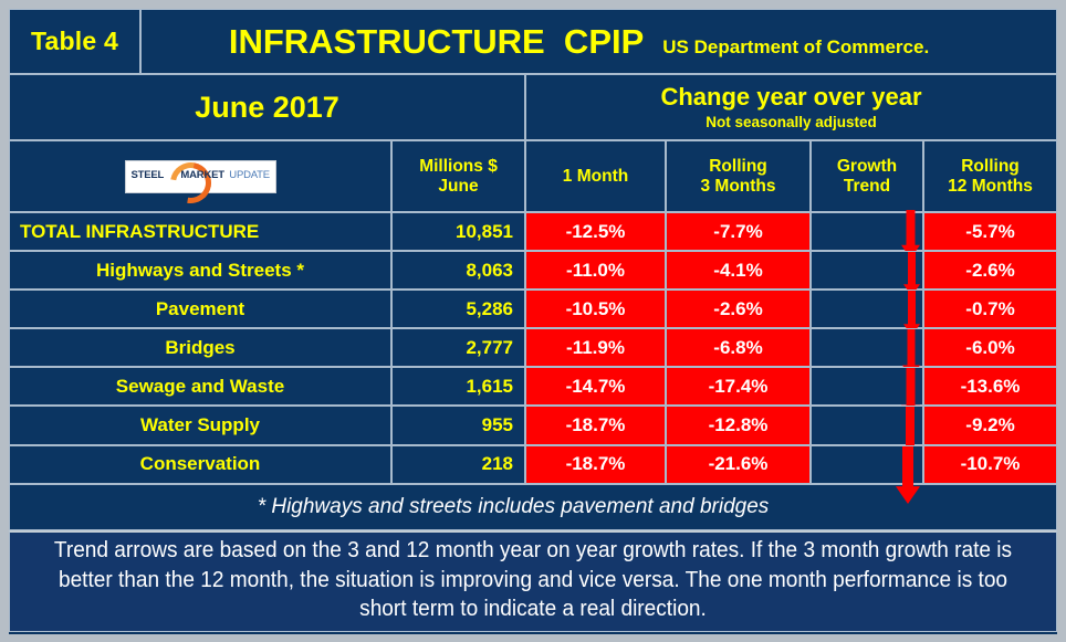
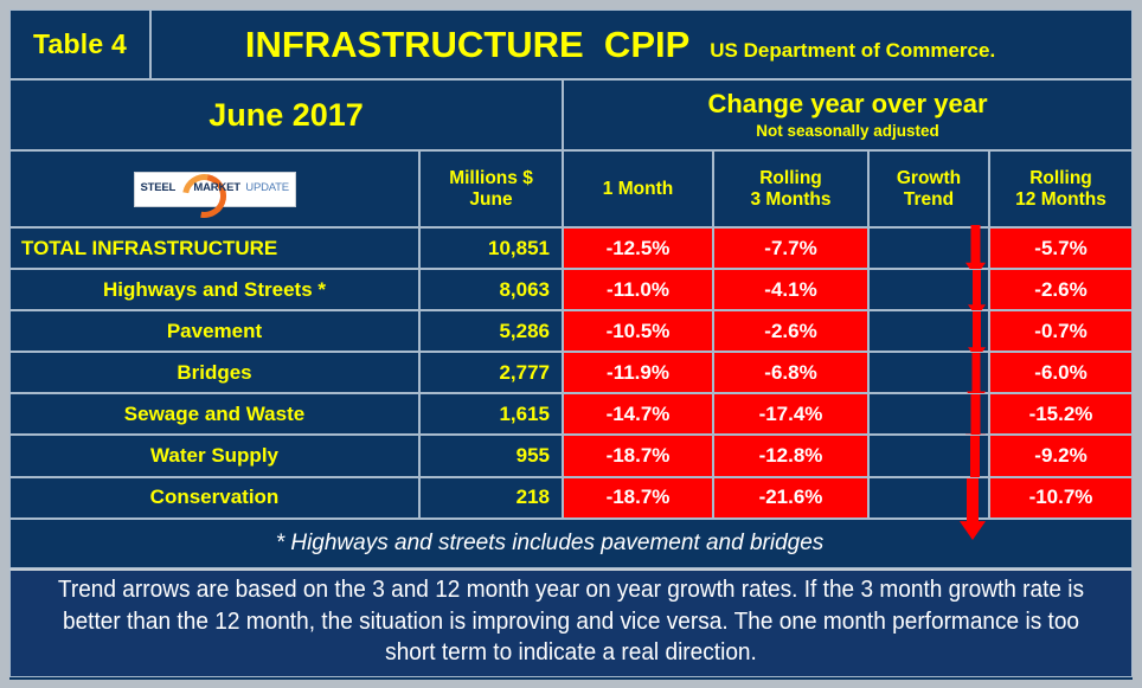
  Table 4
  INFRASTRUCTURE CPIP
  US Department of Commerce.
  June 2017
  Change year over year
  Not seasonally adjusted
  STEEL MARKET UPDATE
  Millions $
  June
  1 Month
  Rolling
  3 Months
  Growth
  Trend
  Rolling
  12 Months
  TOTAL INFRASTRUCTURE
  10,851
  -12.5%
  -7.7%
  -5.7%
  Highways and Streets *
  8,063
  -11.0%
  -4.1%
  -2.6%
  Pavement
  5,286
  -10.5%
  -2.6%
  -0.7%
  Bridges
  2,777
  -11.9%
  -6.8%
  -6.0%
  Sewage and Waste
  1,615
  -14.7%
  -17.4%
- -13.6%
+ -15.2%
  Water Supply
  955
  -18.7%
  -12.8%
  -9.2%
  Conservation
  218
  -18.7%
  -21.6%
  -10.7%
  * Highways and streets includes pavement and bridges
  Trend arrows are based on the 3 and 12 month year on year growth rates. If the 3 month growth rate is better than the 12 month, the situation is improving and vice versa. The one month performance is too short term to indicate a real direction.
